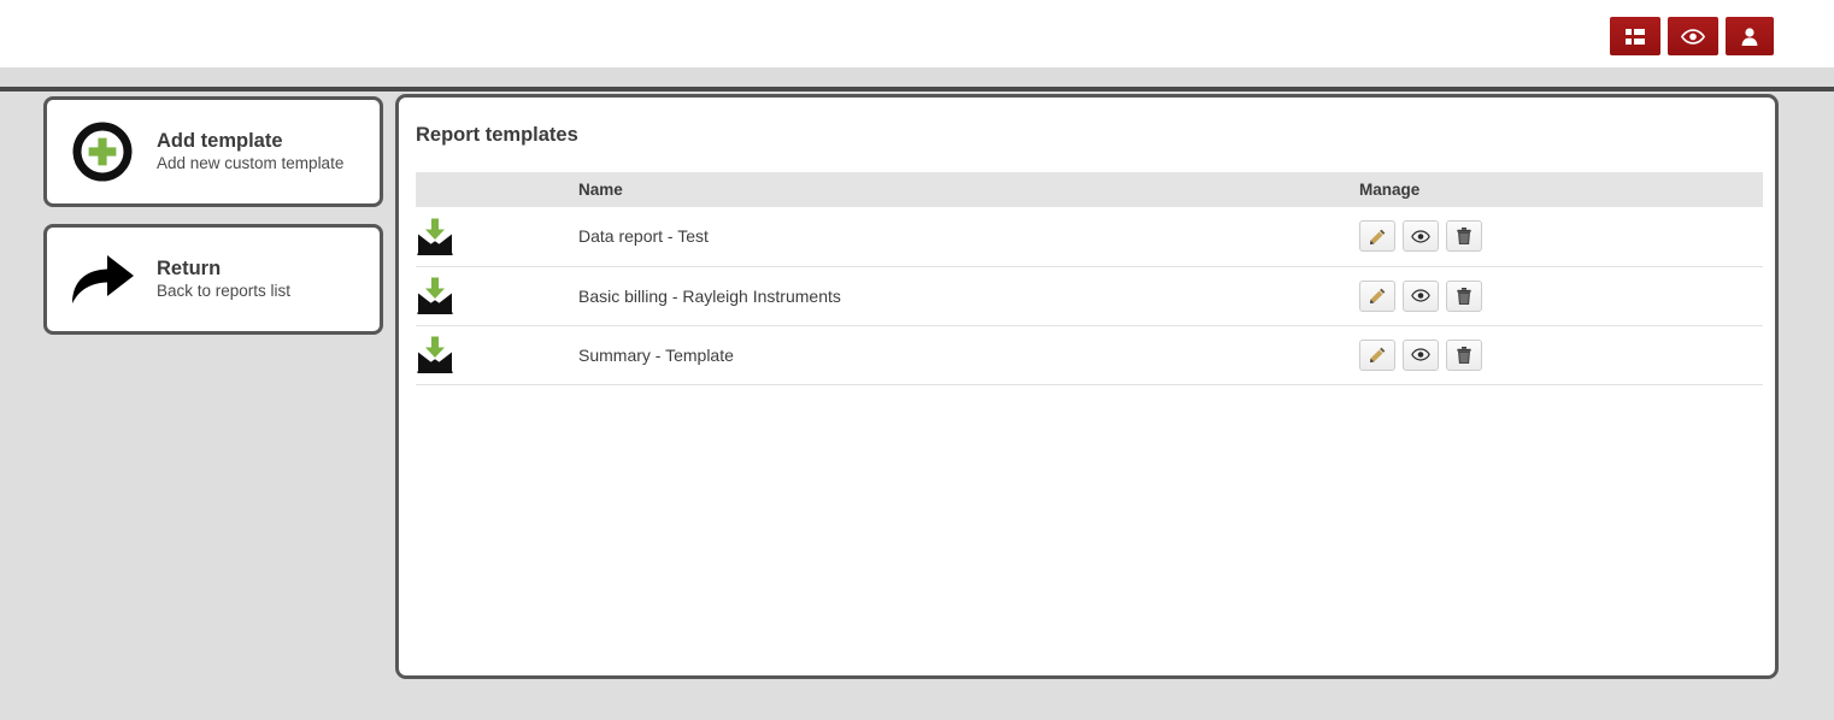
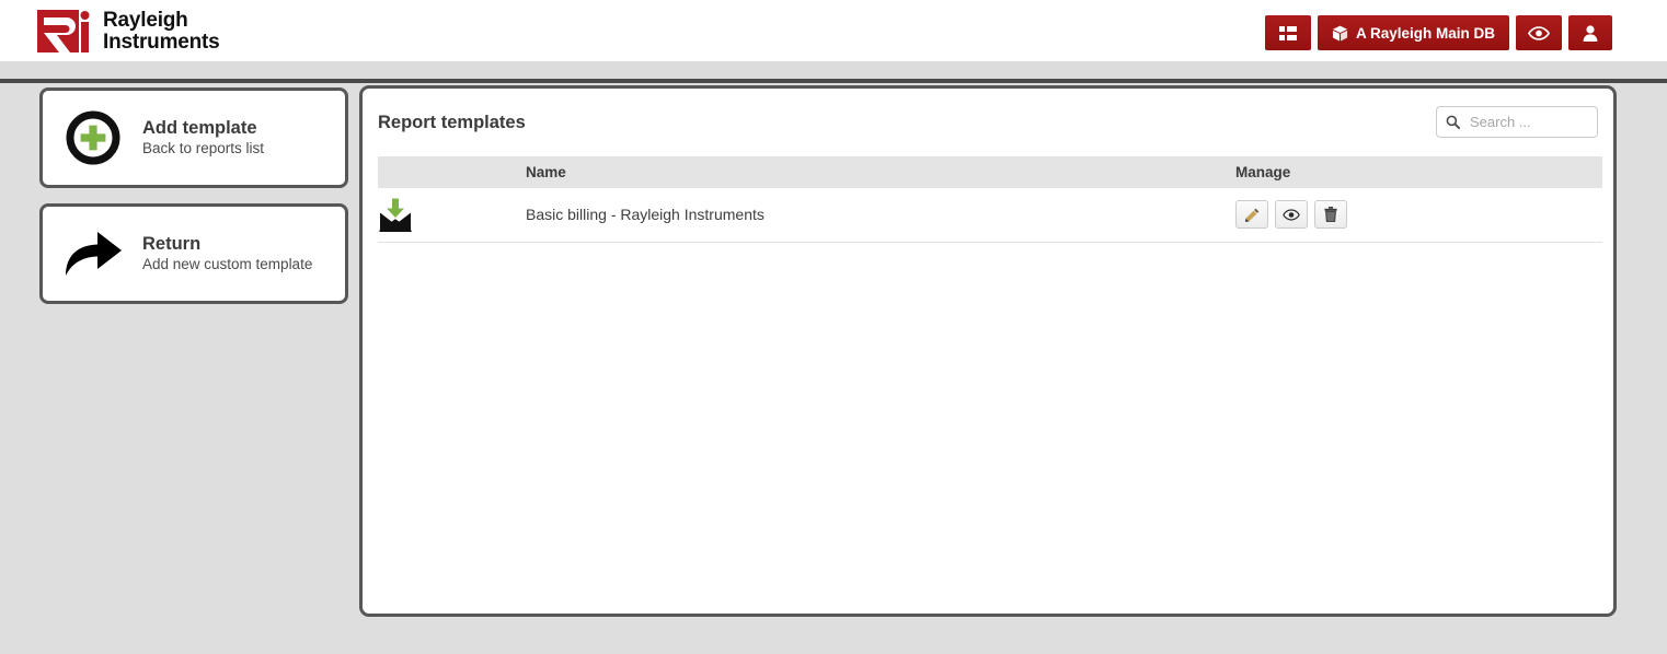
+ Rayleigh
+ Instruments
+ A Rayleigh Main DB
  Add template
- Add new custom template
+ Back to reports list
  Return
- Back to reports list
+ Add new custom template
  Report templates
+ Search ...
  	Name	Manage
- 	Data report - Test
  	Basic billing - Rayleigh Instruments
- 	Summary - Template
